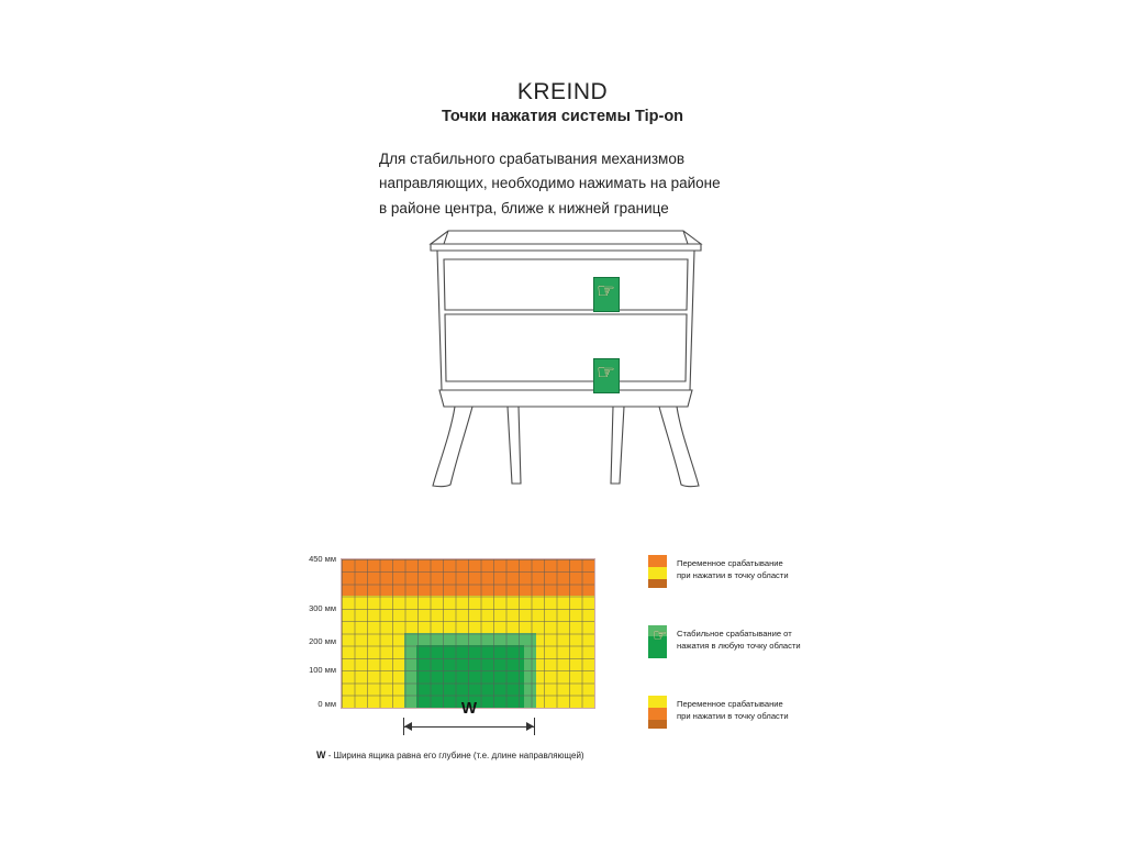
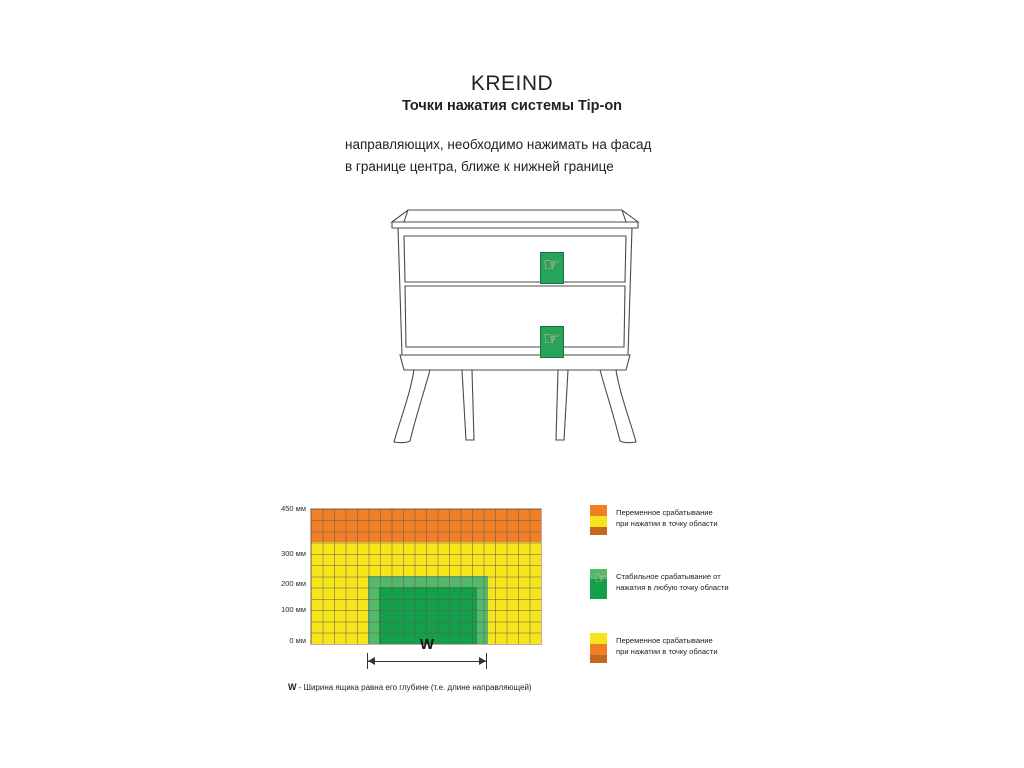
  KREIND
  Точки нажатия системы Tip-on
- Для стабильного срабатывания механизмов
- направляющих, необходимо нажимать на районе
+ направляющих, необходимо нажимать на фасад
- в районе центра, ближе к нижней границе
+ в границе центра, ближе к нижней границе
  ☞
  ☞
  450 мм
  300 мм
  200 мм
  100 мм
  0 мм
  W
  W - Ширина ящика равна его глубине (т.е. длине направляющей)
  Переменное срабатывание
  при нажатии в точку области
  ☞
  Стабильное срабатывание от
  нажатия в любую точку области
  Переменное срабатывание
  при нажатии в точку области
